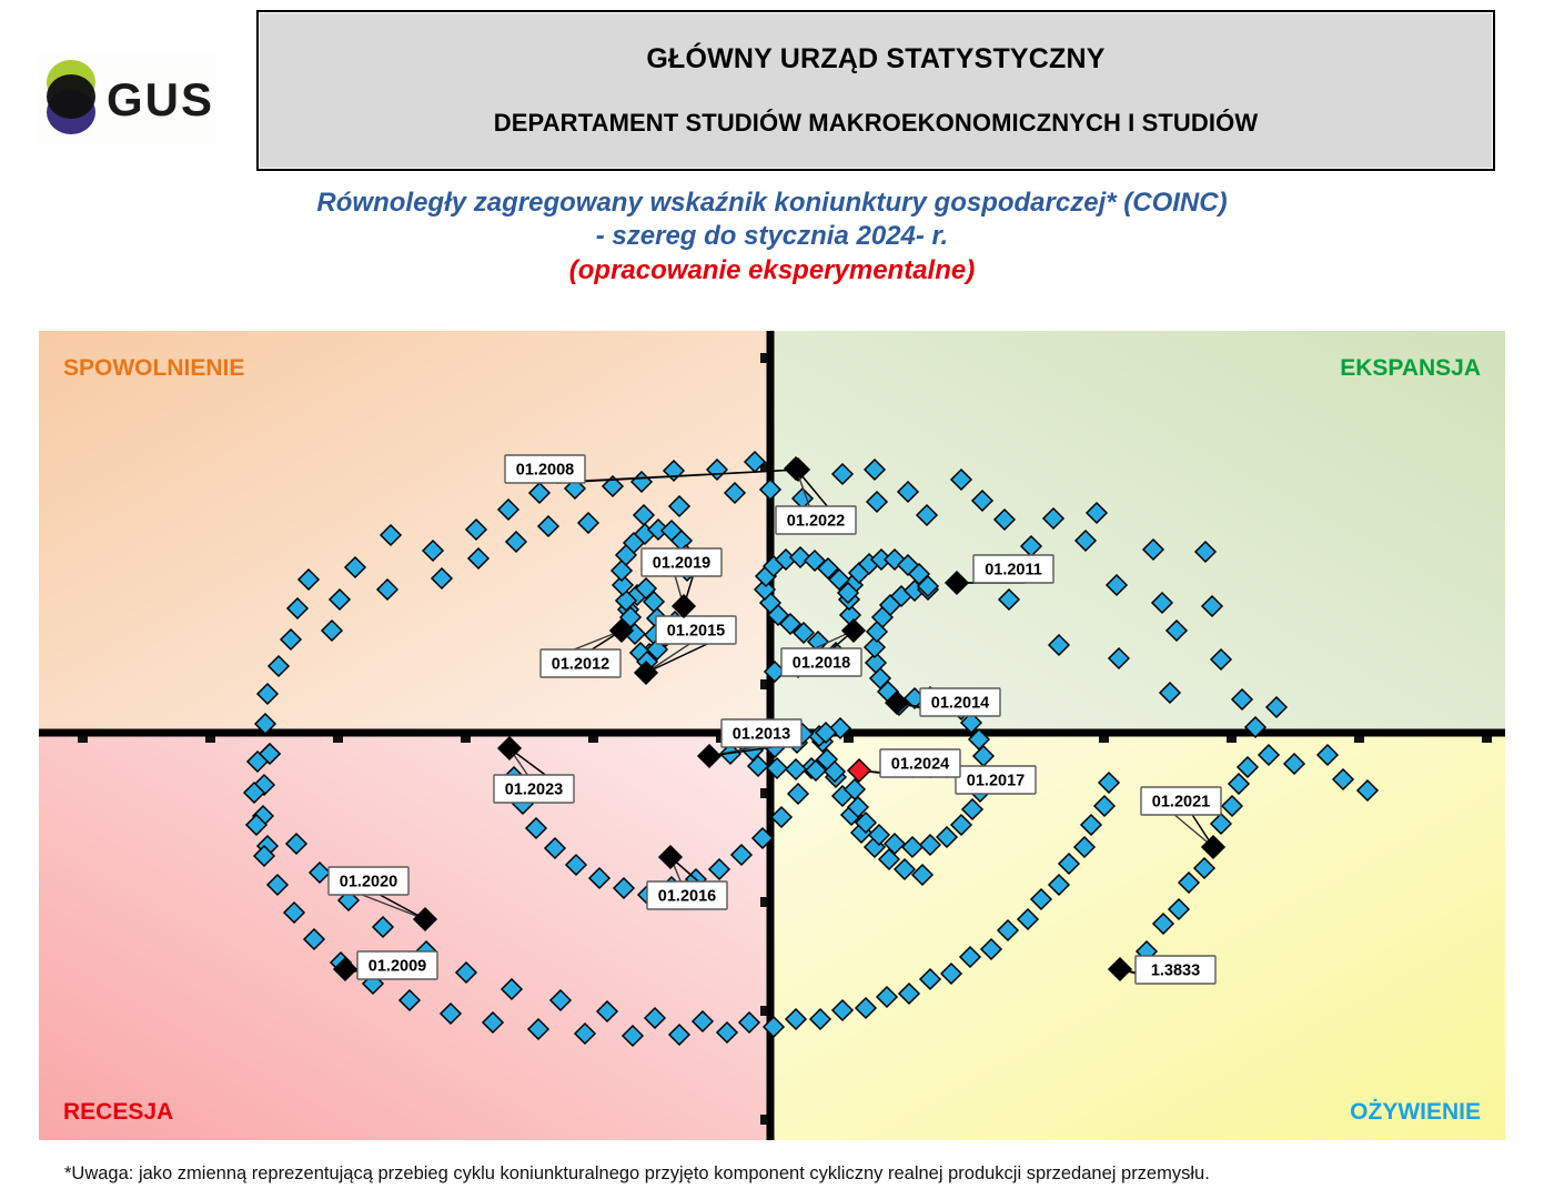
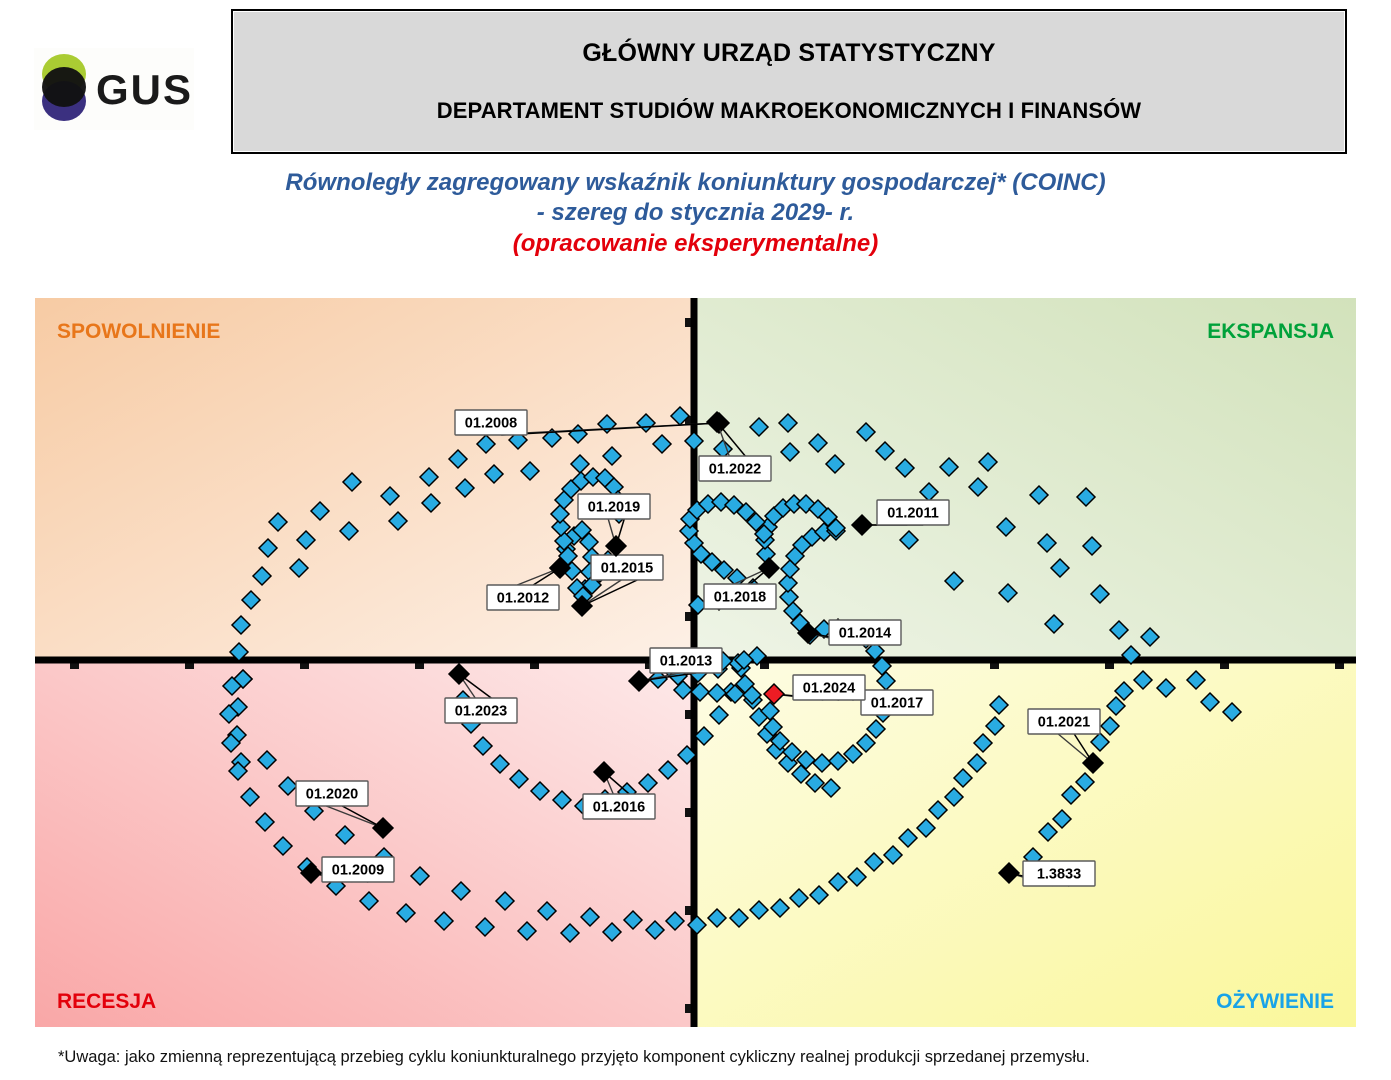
  GUS
  GŁÓWNY URZĄD STATYSTYCZNY
- DEPARTAMENT STUDIÓW MAKROEKONOMICZNYCH I STUDIÓW
+ DEPARTAMENT STUDIÓW MAKROEKONOMICZNYCH I FINANSÓW
  Równoległy zagregowany wskaźnik koniunktury gospodarczej* (COINC)
- - szereg do stycznia 2024- r.
+ - szereg do stycznia 2029- r.
  (opracowanie eksperymentalne)
  SPOWOLNIENIE
  EKSPANSJA
  RECESJA
  OŻYWIENIE
  01.2008
  01.2009
  1.3833
  01.2011
  01.2012
  01.2013
  01.2014
  01.2015
  01.2016
  01.2017
  01.2018
  01.2019
  01.2020
  01.2021
  01.2022
  01.2023
  01.2024
  *Uwaga: jako zmienną reprezentującą przebieg cyklu koniunkturalnego przyjęto komponent cykliczny realnej produkcji sprzedanej przemysłu.
